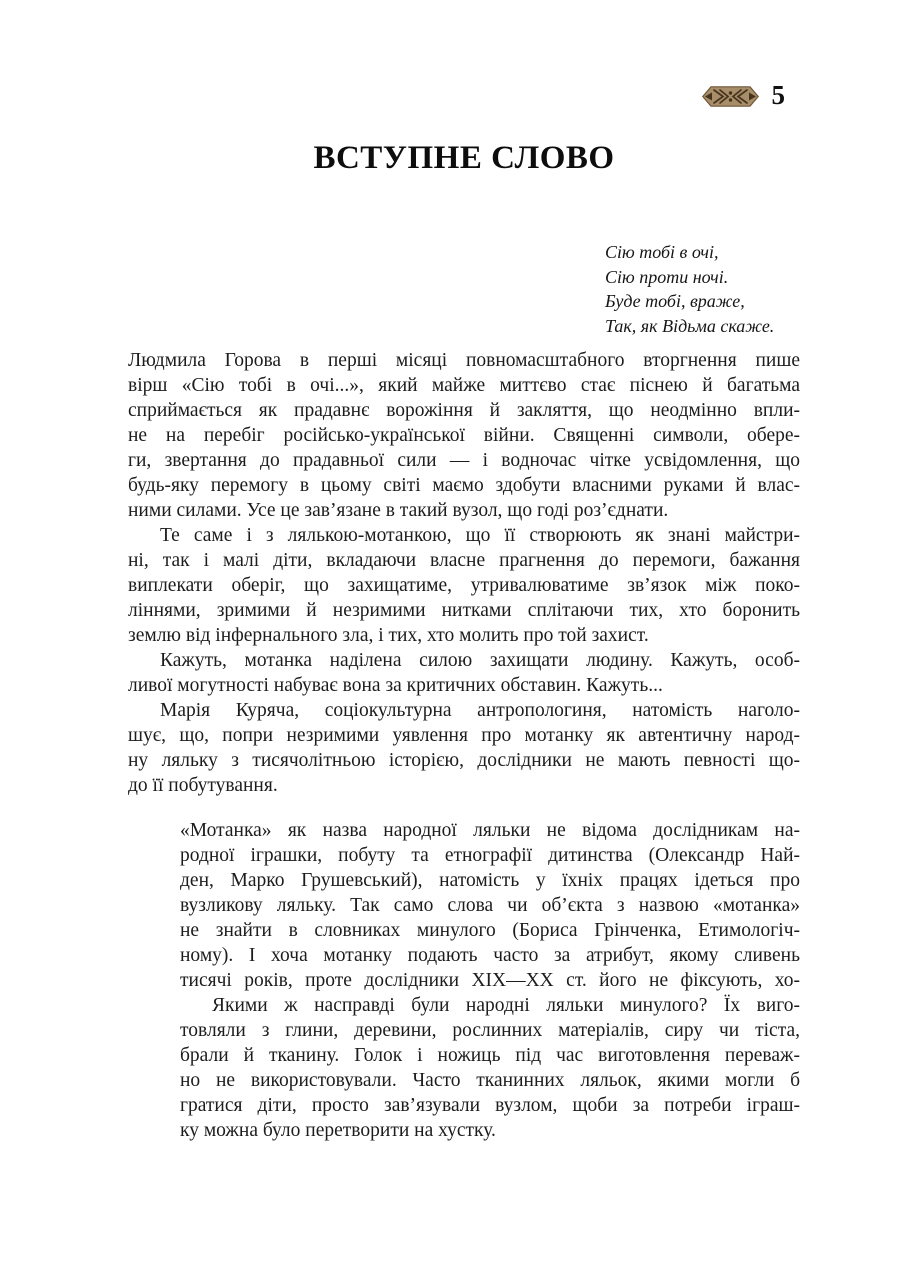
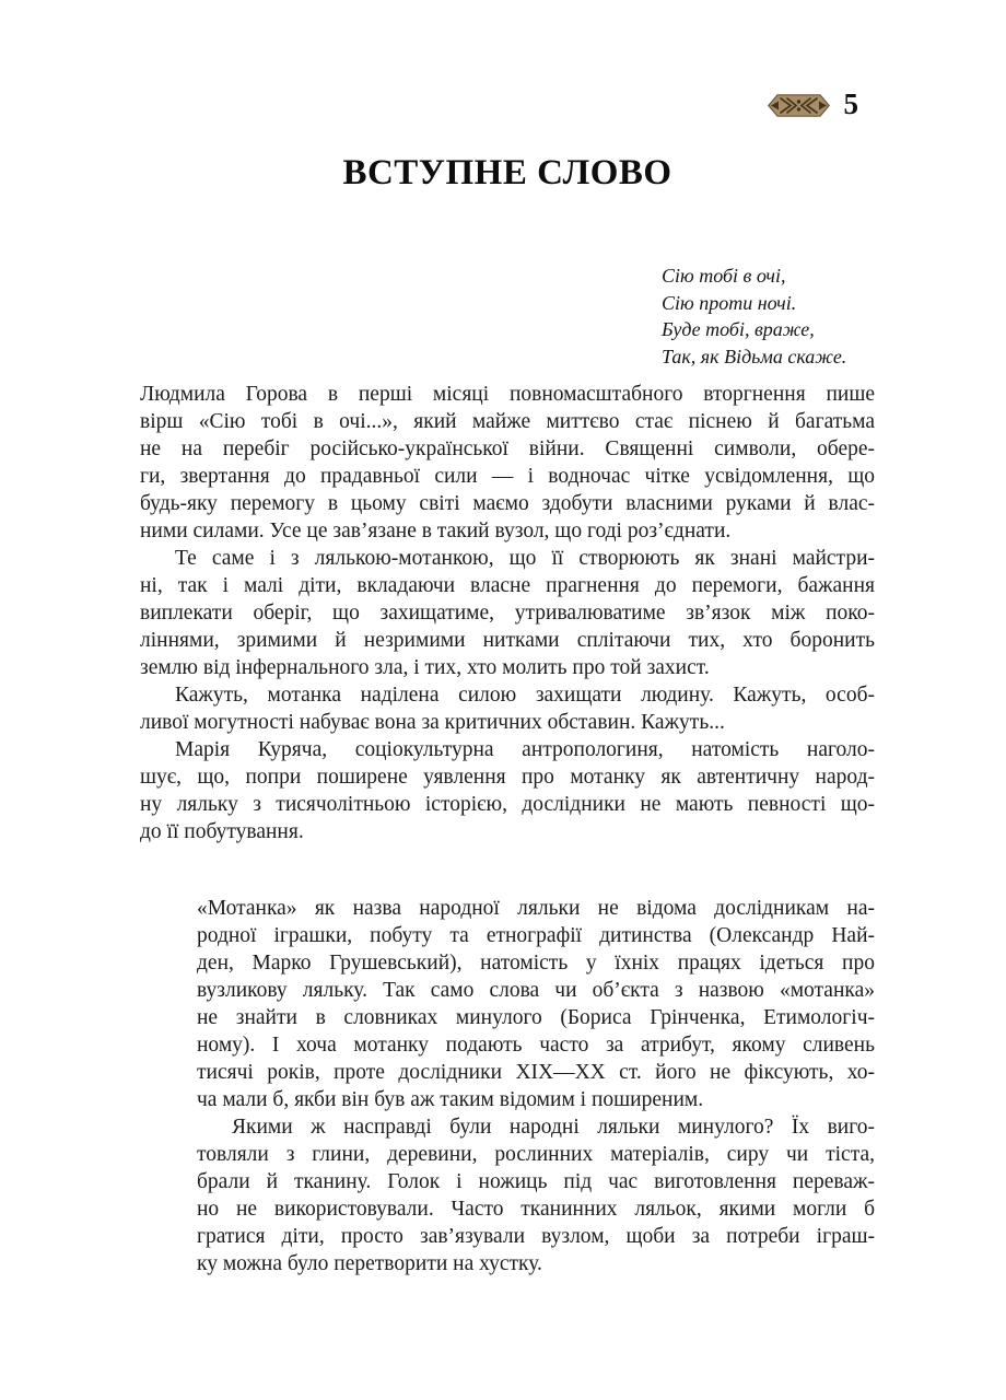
  5
  ВСТУПНЕ СЛОВО
  Сію тобі в очі,
  Сію проти ночі.
  Буде тобі, враже,
  Так, як Відьма скаже.
  Людмила Горова в перші місяці повномасштабного вторгнення пише
  вірш «Сію тобі в очі...», який майже миттєво стає піснею й багатьма
- сприймається як прадавнє ворожіння й закляття, що неодмінно впли-
  не на перебіг російсько-української війни. Священні символи, обере-
  ги, звертання до прадавньої сили — і водночас чітке усвідомлення, що
  будь-яку перемогу в цьому світі маємо здобути власними руками й влас-
  ними силами. Усе це зав’язане в такий вузол, що годі роз’єднати.
  Те саме і з лялькою-мотанкою, що її створюють як знані майстри-
  ні, так і малі діти, вкладаючи власне прагнення до перемоги, бажання
  виплекати оберіг, що захищатиме, утривалюватиме зв’язок між поко-
  ліннями, зримими й незримими нитками сплітаючи тих, хто боронить
  землю від інфернального зла, і тих, хто молить про той захист.
  Кажуть, мотанка наділена силою захищати людину. Кажуть, особ-
  ливої могутності набуває вона за критичних обставин. Кажуть...
  Марія Куряча, соціокультурна антропологиня, натомість наголо-
- шує, що, попри незримими уявлення про мотанку як автентичну народ-
+ шує, що, попри поширене уявлення про мотанку як автентичну народ-
  ну ляльку з тисячолітньою історією, дослідники не мають певності що-
  до її побутування.
  «Мотанка» як назва народної ляльки не відома дослідникам на-
  родної іграшки, побуту та етнографії дитинства (Олександр Най-
  ден, Марко Грушевський), натомість у їхніх працях ідеться про
  вузликову ляльку. Так само слова чи об’єкта з назвою «мотанка»
  не знайти в словниках минулого (Бориса Грінченка, Етимологіч-
  ному). І хоча мотанку подають часто за атрибут, якому сливень
  тисячі років, проте дослідники XIX—XX ст. його не фіксують, хо-
+ ча мали б, якби він був аж таким відомим і поширеним.
  Якими ж насправді були народні ляльки минулого? Їх виго-
  товляли з глини, деревини, рослинних матеріалів, сиру чи тіста,
  брали й тканину. Голок і ножиць під час виготовлення переваж-
  но не використовували. Часто тканинних ляльок, якими могли б
  гратися діти, просто зав’язували вузлом, щоби за потреби іграш-
  ку можна було перетворити на хустку.
